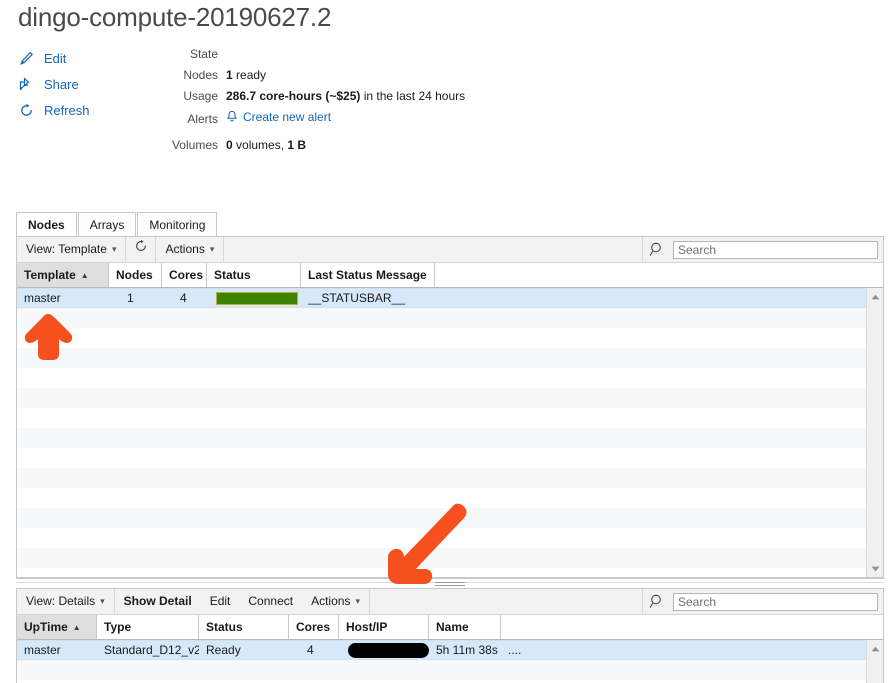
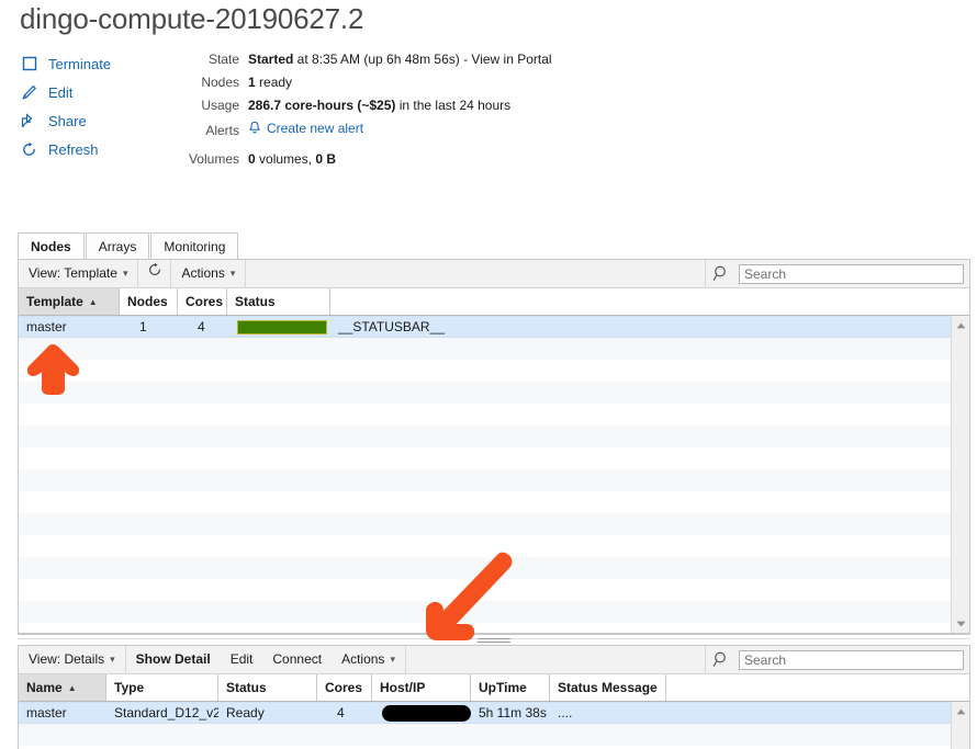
  dingo-compute-20190627.2
+ Terminate
  Edit
  Share
  Refresh
  State
+ Started at 8:35 AM (up 6h 48m 56s) - View in Portal
  Nodes
  1 ready
  Usage
  286.7 core-hours (~$25) in the last 24 hours
  Alerts
  Create new alert
  Volumes
- 0 volumes, 1 B
+ 0 volumes, 0 B
  Nodes
  Arrays
  Monitoring
  View: Template
  ▾
  Actions
  ▾
  Search
  Template
  ▲
  Nodes
  Cores
  Status
- Last Status Message
  master
  1
  4
  __STATUSBAR__
  View: Details
  ▾
  Show Detail
  Edit
  Connect
  Actions
  ▾
  Search
- UpTime
+ Name
  ▲
  Type
  Status
  Cores
  Host/IP
- Name
+ UpTime
+ Status Message
  master
  Standard_D12_v2
  Ready
  4
  5h 11m 38s
  ....
